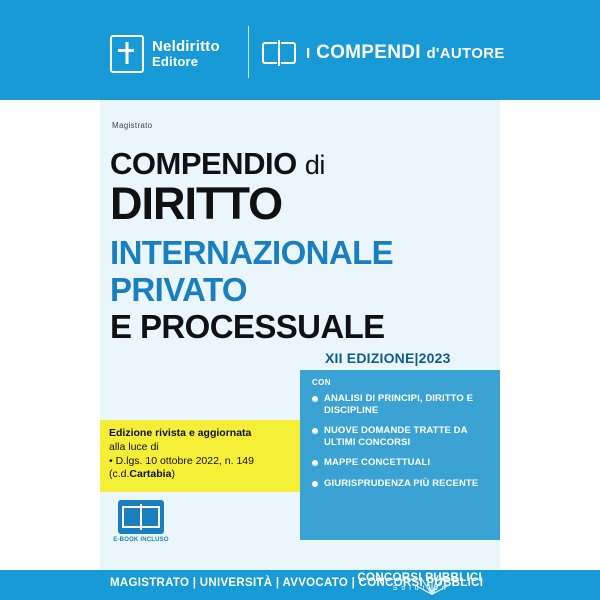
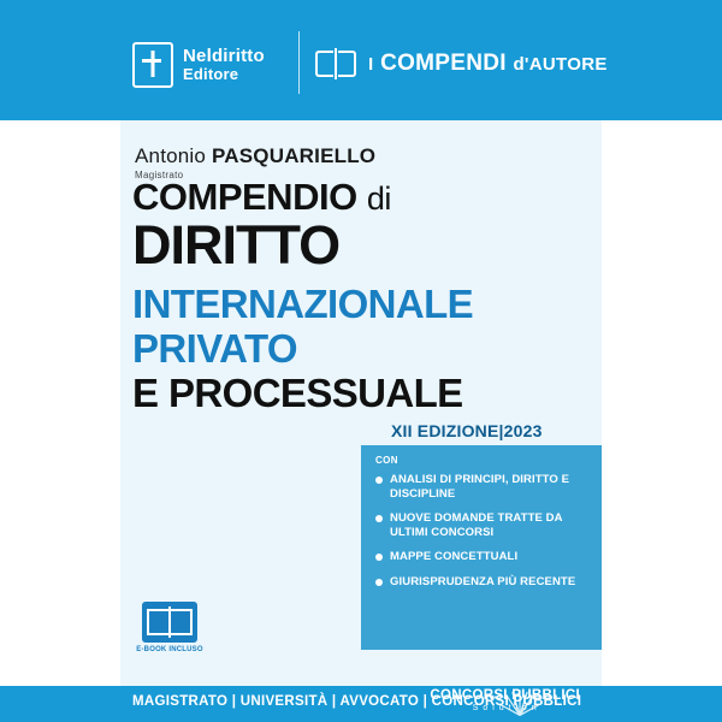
  Neldiritto
  Editore
  I COMPENDI d'AUTORE
+ Antonio PASQUARIELLO
  Magistrato
  COMPENDIO di
  DIRITTO
  INTERNAZIONALE
  PRIVATO
  E PROCESSUALE
  XII EDIZIONE|2023
  CON
  ANALISI DI PRINCIPI, DIRITTO E DISCIPLINE
  NUOVE DOMANDE TRATTE DA ULTIMI CONCORSI
  MAPPE CONCETTUALI
  GIURISPRUDENZA PIÙ RECENTE
- Edizione rivista e aggiornata
- alla luce di
- • D.lgs. 10 ottobre 2022, n. 149 (c.d.Cartabia)
  MAGISTRATO | UNIVERSITÀ | AVVOCATO | CONCORSI PUBBLICI
  CONCORSI PUBBLICI
